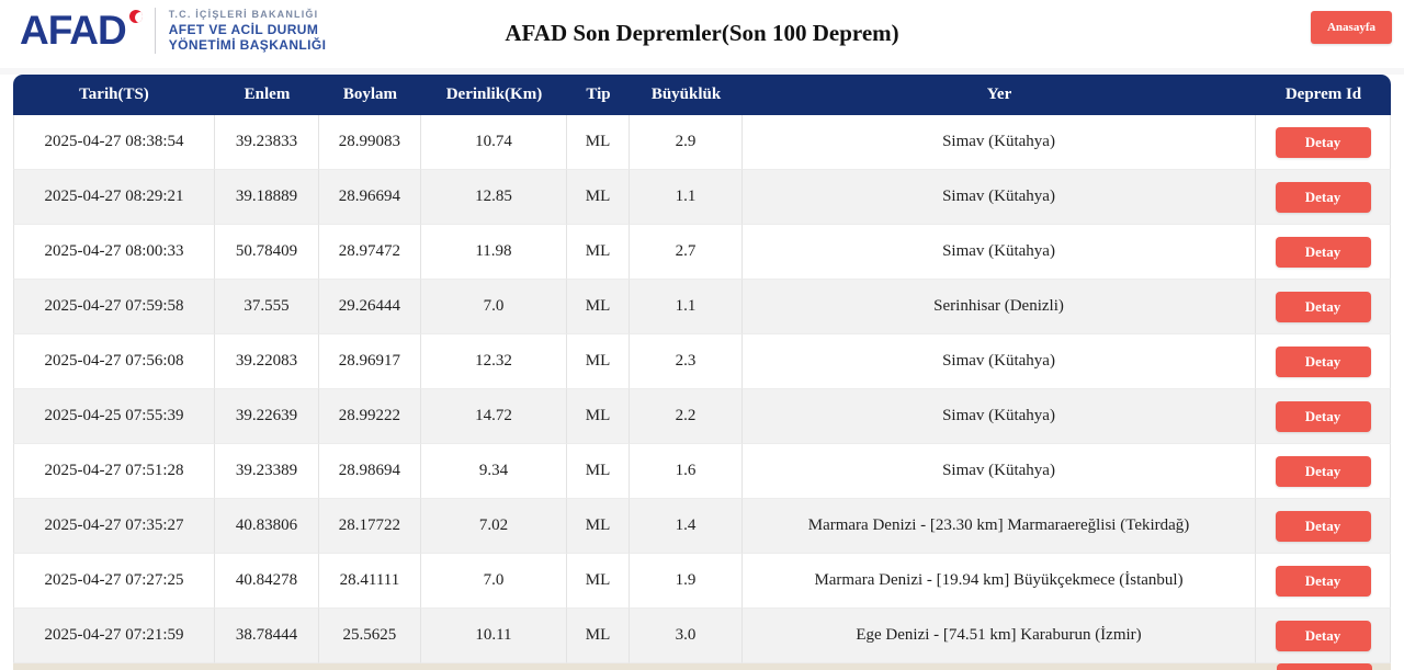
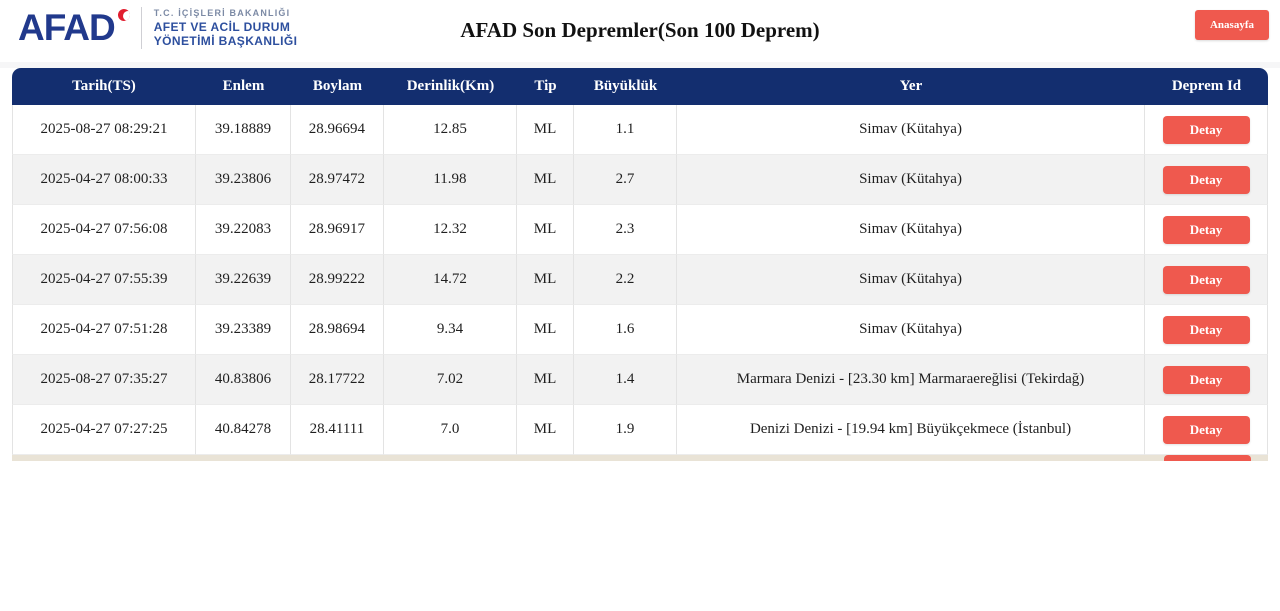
  AFAD
  T.C. İÇİŞLERİ BAKANLIĞI
  AFET VE ACİL DURUM
  YÖNETİMİ BAŞKANLIĞI
  AFAD Son Depremler(Son 100 Deprem)
  Anasayfa
  Tarih(TS)	Enlem	Boylam	Derinlik(Km)	Tip	Büyüklük	Yer	Deprem Id
- 2025-04-27 08:38:54	39.23833	28.99083	10.74	ML	2.9	Simav (Kütahya)	Detay
- 2025-04-27 08:29:21	39.18889	28.96694	12.85	ML	1.1	Simav (Kütahya)	Detay
+ 2025-08-27 08:29:21	39.18889	28.96694	12.85	ML	1.1	Simav (Kütahya)	Detay
- 2025-04-27 08:00:33	50.78409	28.97472	11.98	ML	2.7	Simav (Kütahya)	Detay
+ 2025-04-27 08:00:33	39.23806	28.97472	11.98	ML	2.7	Simav (Kütahya)	Detay
- 2025-04-27 07:59:58	37.555	29.26444	7.0	ML	1.1	Serinhisar (Denizli)	Detay
  2025-04-27 07:56:08	39.22083	28.96917	12.32	ML	2.3	Simav (Kütahya)	Detay
- 2025-04-25 07:55:39	39.22639	28.99222	14.72	ML	2.2	Simav (Kütahya)	Detay
+ 2025-04-27 07:55:39	39.22639	28.99222	14.72	ML	2.2	Simav (Kütahya)	Detay
  2025-04-27 07:51:28	39.23389	28.98694	9.34	ML	1.6	Simav (Kütahya)	Detay
- 2025-04-27 07:35:27	40.83806	28.17722	7.02	ML	1.4	Marmara Denizi - [23.30 km] Marmaraereğlisi (Tekirdağ)	Detay
+ 2025-08-27 07:35:27	40.83806	28.17722	7.02	ML	1.4	Marmara Denizi - [23.30 km] Marmaraereğlisi (Tekirdağ)	Detay
- 2025-04-27 07:27:25	40.84278	28.41111	7.0	ML	1.9	Marmara Denizi - [19.94 km] Büyükçekmece (İstanbul)	Detay
+ 2025-04-27 07:27:25	40.84278	28.41111	7.0	ML	1.9	Denizi Denizi - [19.94 km] Büyükçekmece (İstanbul)	Detay
- 2025-04-27 07:21:59	38.78444	25.5625	10.11	ML	3.0	Ege Denizi - [74.51 km] Karaburun (İzmir)	Detay
